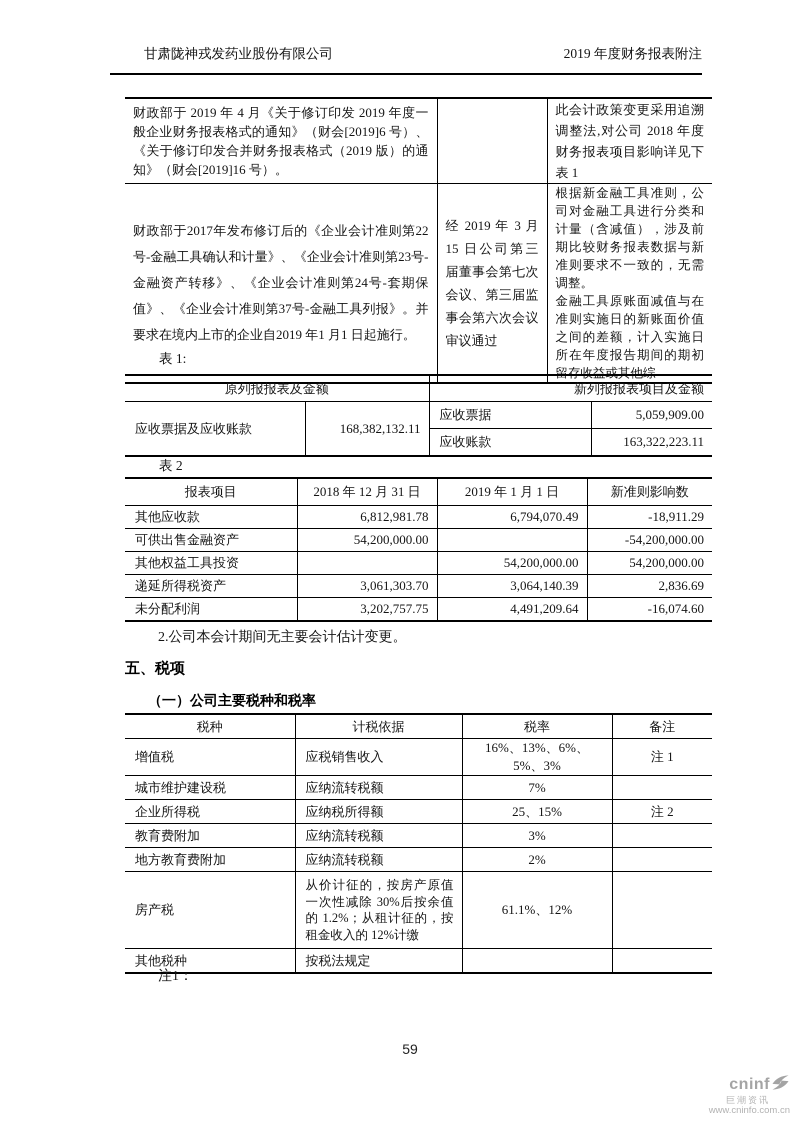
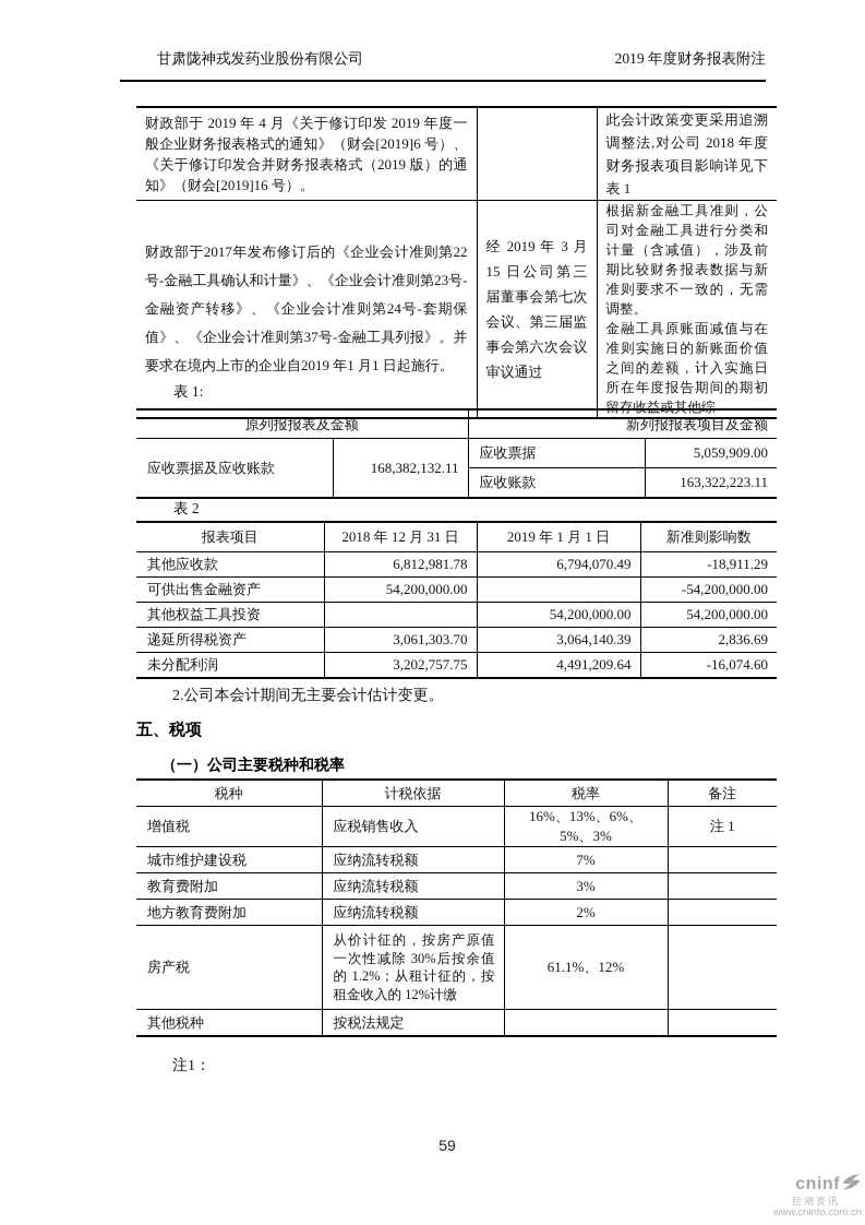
  甘肃陇神戎发药业股份有限公司
  2019 年度财务报表附注
  财政部于 2019 年 4 月《关于修订印发 2019 年度一般企业财务报表格式的通知》（财会[2019]6 号）、《关于修订印发合并财务报表格式（2019 版）的通知》（财会[2019]16 号）。		此会计政策变更采用追溯调整法,对公司 2018 年度财务报表项目影响详见下表 1
  财政部于2017年发布修订后的《企业会计准则第22号-金融工具确认和计量》、《企业会计准则第23号-金融资产转移》、《企业会计准则第24号-套期保值》、《企业会计准则第37号-金融工具列报》。并要求在境内上市的企业自2019 年1 月1 日起施行。	经 2019 年 3 月 15 日公司第三届董事会第七次会议、第三届监事会第六次会议审议通过	根据新金融工具准则，公司对金融工具进行分类和计量（含减值），涉及前期比较财务报表数据与新准则要求不一致的，无需调整。 金融工具原账面减值与在准则实施日的新账面价值之间的差额，计入实施日所在年度报告期间的期初留存收益或其他综
  表 1:
  原列报报表及金额	新列报报表项目及金额
  应收票据及应收账款	168,382,132.11	应收票据	5,059,909.00
  应收账款	163,322,223.11
  表 2
  报表项目	2018 年 12 月 31 日	2019 年 1 月 1 日	新准则影响数
  其他应收款	6,812,981.78	6,794,070.49	-18,911.29
  可供出售金融资产	54,200,000.00		-54,200,000.00
  其他权益工具投资		54,200,000.00	54,200,000.00
  递延所得税资产	3,061,303.70	3,064,140.39	2,836.69
  未分配利润	3,202,757.75	4,491,209.64	-16,074.60
  2.公司本会计期间无主要会计估计变更。
  五、税项
  （一）公司主要税种和税率
  税种	计税依据	税率	备注
  增值税	应税销售收入	16%、13%、6%、5%、3%	注 1
  城市维护建设税	应纳流转税额	7%
- 企业所得税	应纳税所得额	25、15%	注 2
  教育费附加	应纳流转税额	3%
  地方教育费附加	应纳流转税额	2%
  房产税	从价计征的，按房产原值一次性减除 30%后按余值的 1.2%；从租计征的，按租金收入的 12%计缴	61.1%、12%
  其他税种	按税法规定
  注1：
  59
  cninf
  巨潮资讯
  www.cninfo.com.cn
